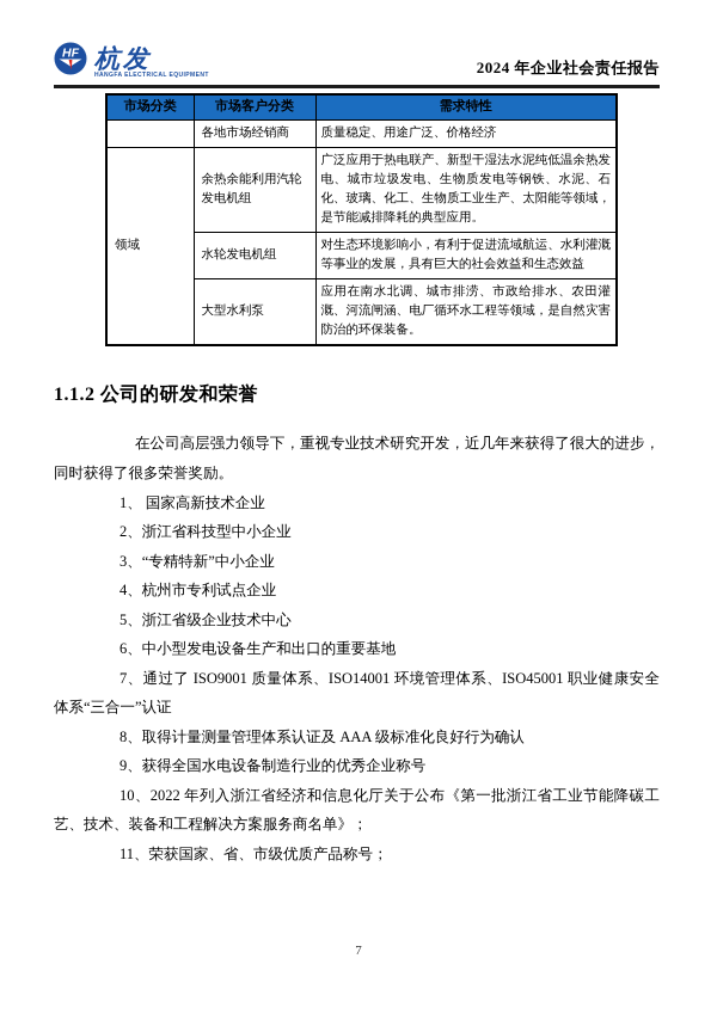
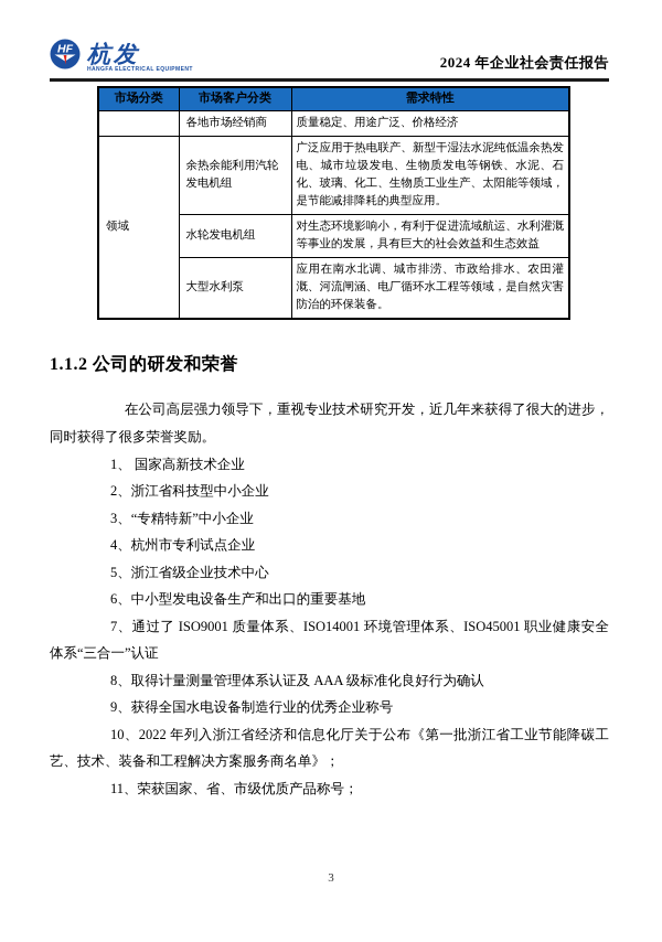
  HF
  杭发
  2024 年企业社会责任报告
  市场分类	市场客户分类	需求特性
  	各地市场经销商	质量稳定、用途广泛、价格经济
  领域	余热余能利用汽轮发电机组	广泛应用于热电联产、新型干湿法水泥纯低温余热发电、城市垃圾发电、生物质发电等钢铁、水泥、石化、玻璃、化工、生物质工业生产、太阳能等领域，是节能减排降耗的典型应用。
  水轮发电机组	对生态环境影响小，有利于促进流域航运、水利灌溉等事业的发展，具有巨大的社会效益和生态效益
  大型水利泵	应用在南水北调、城市排涝、市政给排水、农田灌溉、河流闸涵、电厂循环水工程等领域，是自然灾害防治的环保装备。
  1.1.2 公司的研发和荣誉
  在公司高层强力领导下，重视专业技术研究开发，近几年来获得了很大的进步，同时获得了很多荣誉奖励。
  1、 国家高新技术企业
  2、浙江省科技型中小企业
  3、“专精特新”中小企业
  4、杭州市专利试点企业
  5、浙江省级企业技术中心
  6、中小型发电设备生产和出口的重要基地
  7、通过了 ISO9001 质量体系、ISO14001 环境管理体系、ISO45001 职业健康安全体系“三合一”认证
  8、取得计量测量管理体系认证及 AAA 级标准化良好行为确认
  9、获得全国水电设备制造行业的优秀企业称号
  10、2022 年列入浙江省经济和信息化厅关于公布《第一批浙江省工业节能降碳工艺、技术、装备和工程解决方案服务商名单》；
  11、荣获国家、省、市级优质产品称号；
- 7
+ 3
